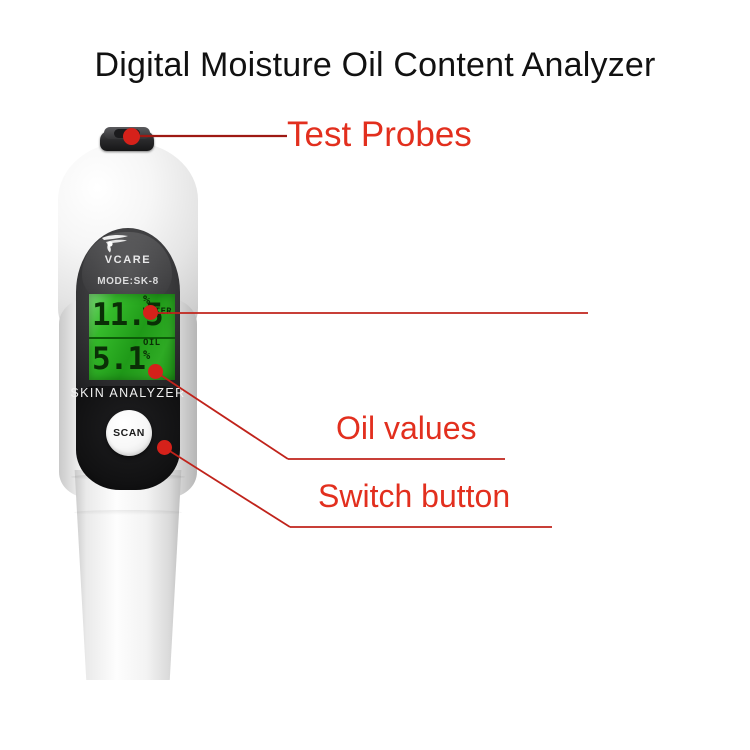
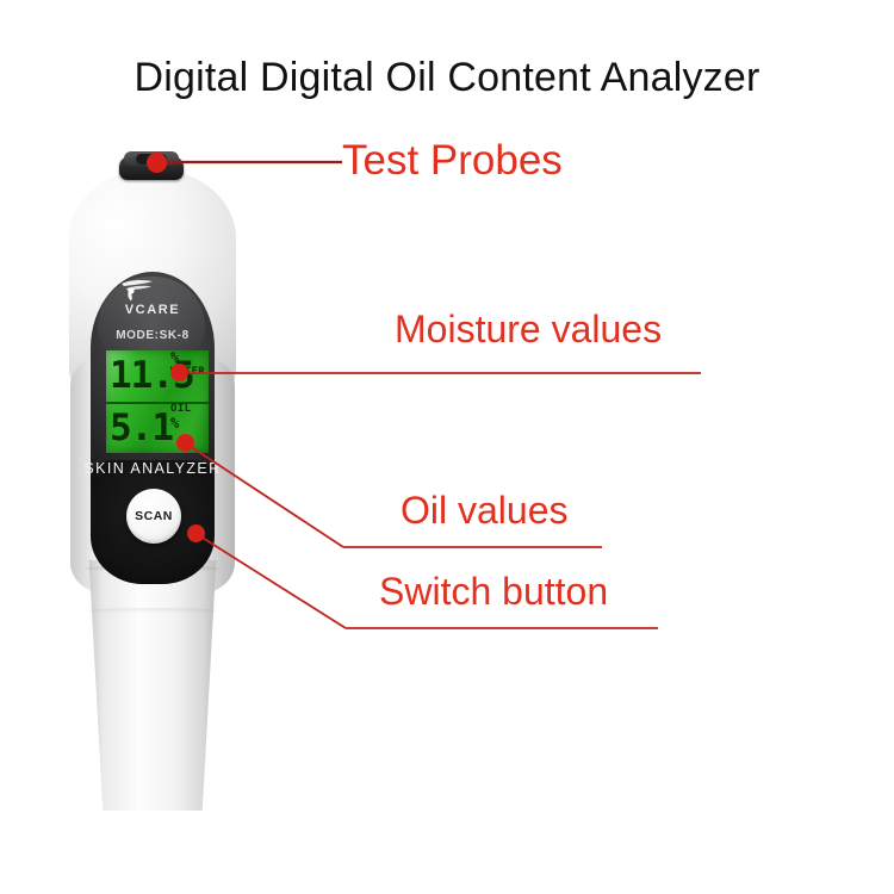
- Digital Moisture Oil Content Analyzer
+ Digital Digital Oil Content Analyzer
  VCARE
  MODE:SK-8
  11.
  %
  5.1
  OIL
  %
  SKIN ANALYZER
  SCAN
  Test Probes
+ Moisture values
  Oil values
  Switch button
